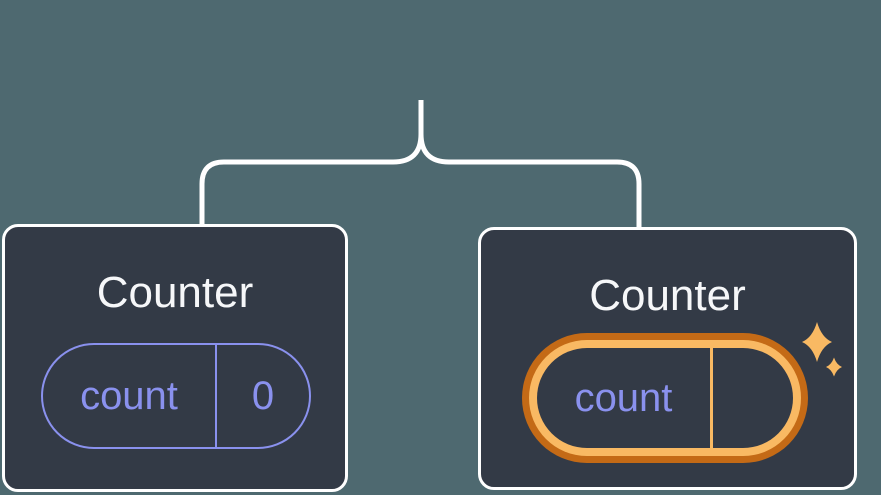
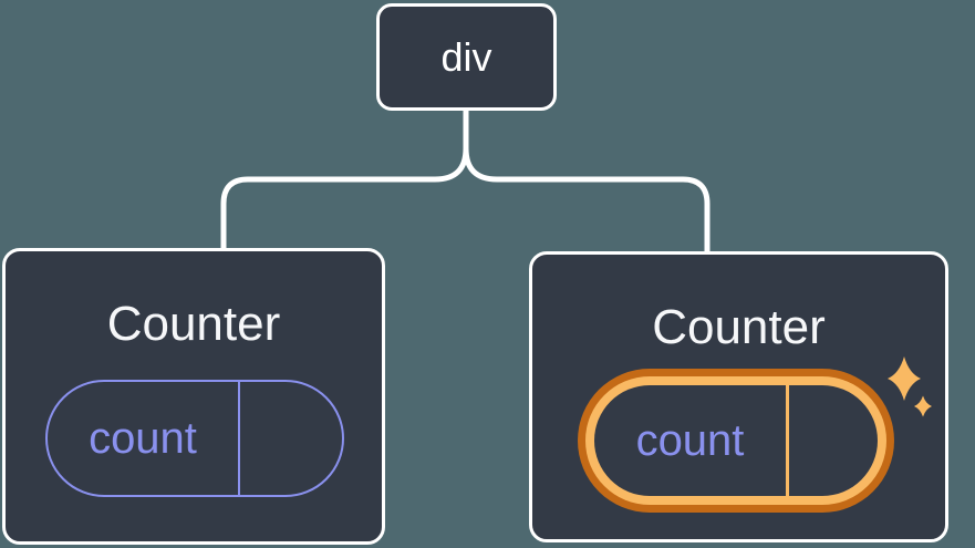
+ div
  Counter
  count
- 0
  Counter
  count
